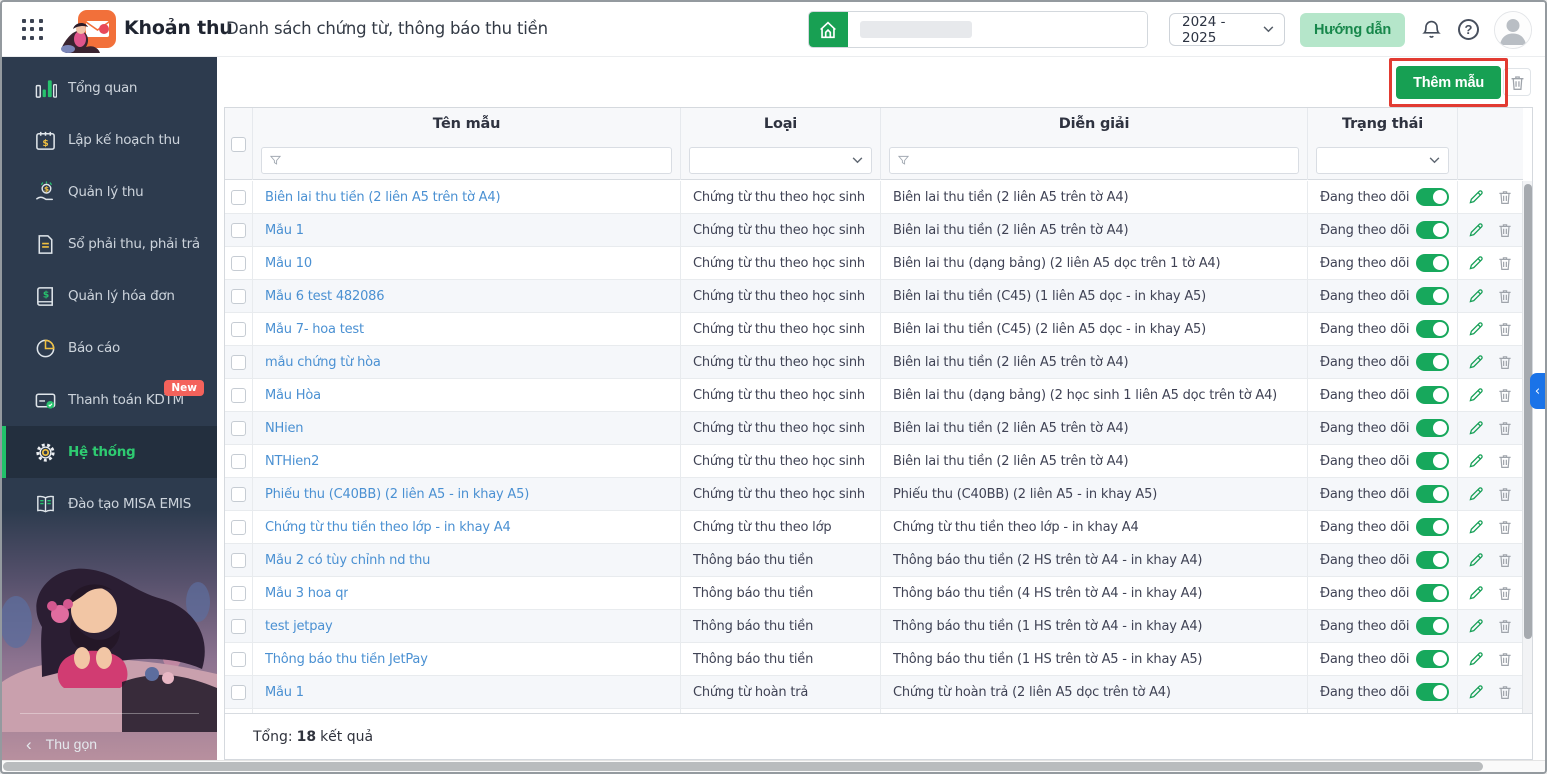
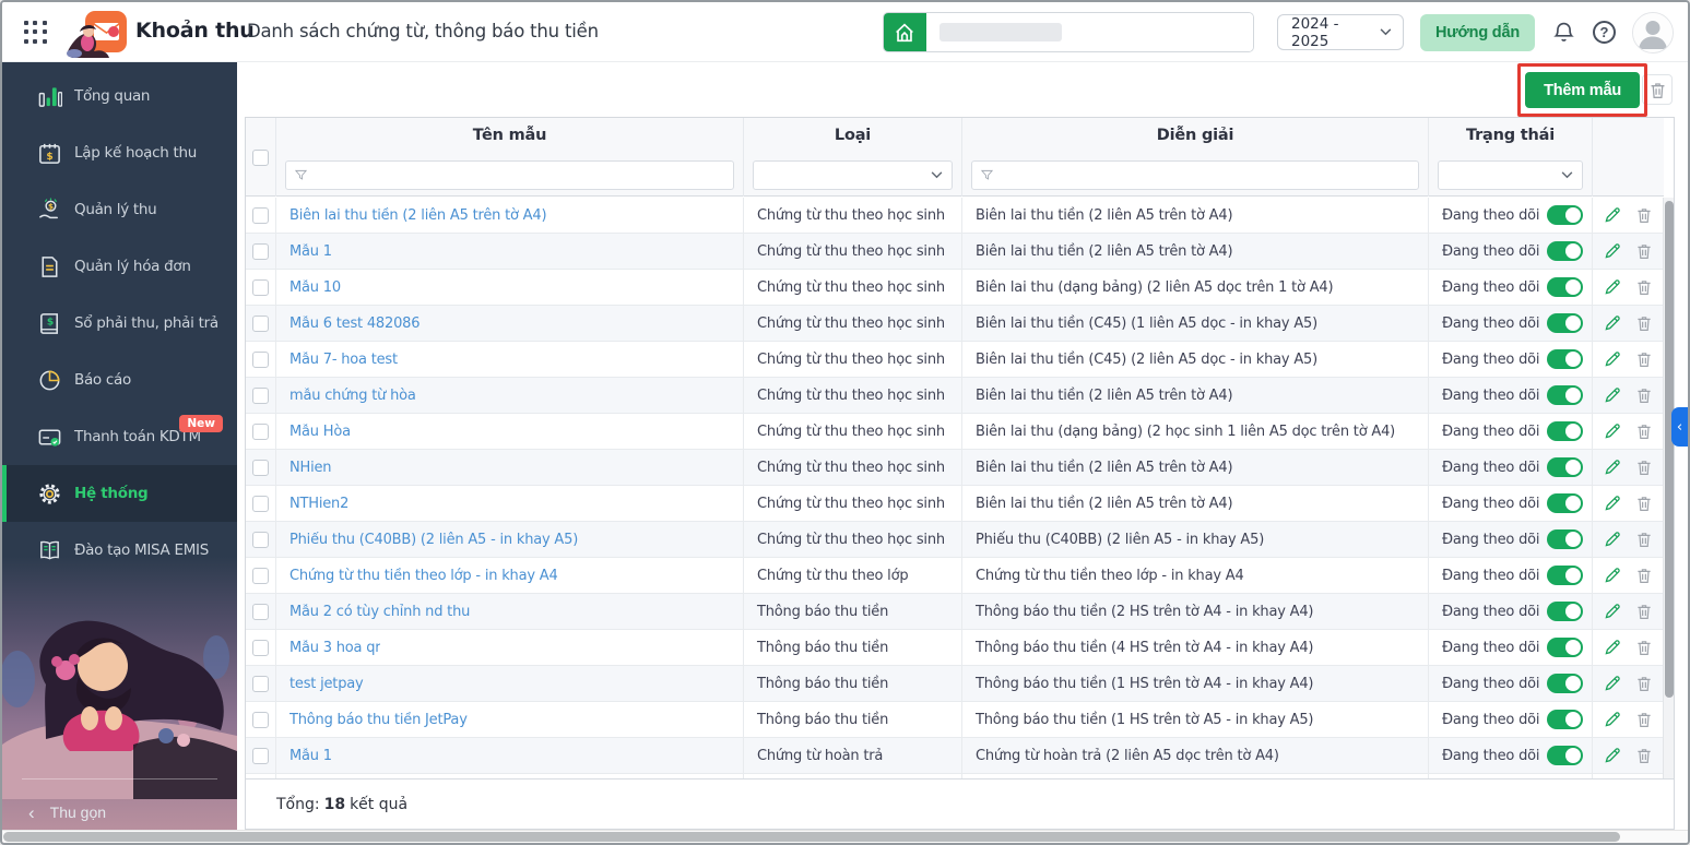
  Khoản thu
  Danh sách chứng từ, thông báo thu tiền
  2024 - 2025
  Hướng dẫn
  ?
  Tổng quan
  $
  Lập kế hoạch thu
  $
  Quản lý thu
- Sổ phải thu, phải trả
+ Quản lý hóa đơn
  $
- Quản lý hóa đơn
+ Sổ phải thu, phải trả
  Báo cáo
  Thanh toán KDTM
  New
  Hệ thống
  Đào tạo MISA EMIS
  ‹
  Thu gọn
  Thêm mẫu
  Tên mẫu
  Loại
  Diễn giải
  Trạng thái
  Biên lai thu tiền (2 liên A5 trên tờ A4)
  Chứng từ thu theo học sinh
  Biên lai thu tiền (2 liên A5 trên tờ A4)
  Đang theo dõi
  Mẫu 1
  Chứng từ thu theo học sinh
  Biên lai thu tiền (2 liên A5 trên tờ A4)
  Đang theo dõi
  Mẫu 10
  Chứng từ thu theo học sinh
  Biên lai thu (dạng bảng) (2 liên A5 dọc trên 1 tờ A4)
  Đang theo dõi
  Mẫu 6 test 482086
  Chứng từ thu theo học sinh
  Biên lai thu tiền (C45) (1 liên A5 dọc - in khay A5)
  Đang theo dõi
  Mẫu 7- hoa test
  Chứng từ thu theo học sinh
  Biên lai thu tiền (C45) (2 liên A5 dọc - in khay A5)
  Đang theo dõi
  mẫu chứng từ hòa
  Chứng từ thu theo học sinh
  Biên lai thu tiền (2 liên A5 trên tờ A4)
  Đang theo dõi
  Mẫu Hòa
  Chứng từ thu theo học sinh
  Biên lai thu (dạng bảng) (2 học sinh 1 liên A5 dọc trên tờ A4)
  Đang theo dõi
  NHien
  Chứng từ thu theo học sinh
  Biên lai thu tiền (2 liên A5 trên tờ A4)
  Đang theo dõi
  NTHien2
  Chứng từ thu theo học sinh
  Biên lai thu tiền (2 liên A5 trên tờ A4)
  Đang theo dõi
  Phiếu thu (C40BB) (2 liên A5 - in khay A5)
  Chứng từ thu theo học sinh
  Phiếu thu (C40BB) (2 liên A5 - in khay A5)
  Đang theo dõi
  Chứng từ thu tiền theo lớp - in khay A4
  Chứng từ thu theo lớp
  Chứng từ thu tiền theo lớp - in khay A4
  Đang theo dõi
  Mẫu 2 có tùy chỉnh nd thu
  Thông báo thu tiền
  Thông báo thu tiền (2 HS trên tờ A4 - in khay A4)
  Đang theo dõi
  Mẫu 3 hoa qr
  Thông báo thu tiền
  Thông báo thu tiền (4 HS trên tờ A4 - in khay A4)
  Đang theo dõi
  test jetpay
  Thông báo thu tiền
  Thông báo thu tiền (1 HS trên tờ A4 - in khay A4)
  Đang theo dõi
  Thông báo thu tiền JetPay
  Thông báo thu tiền
  Thông báo thu tiền (1 HS trên tờ A5 - in khay A5)
  Đang theo dõi
  Mẫu 1
  Chứng từ hoàn trả
  Chứng từ hoàn trả (2 liên A5 dọc trên tờ A4)
  Đang theo dõi
  Tổng:
  18
  kết quả
  ‹
